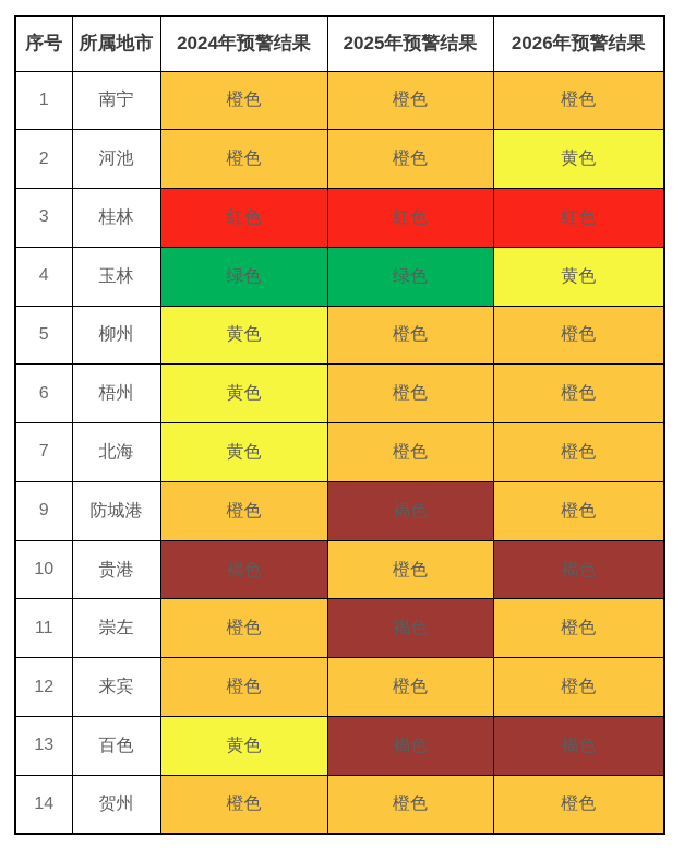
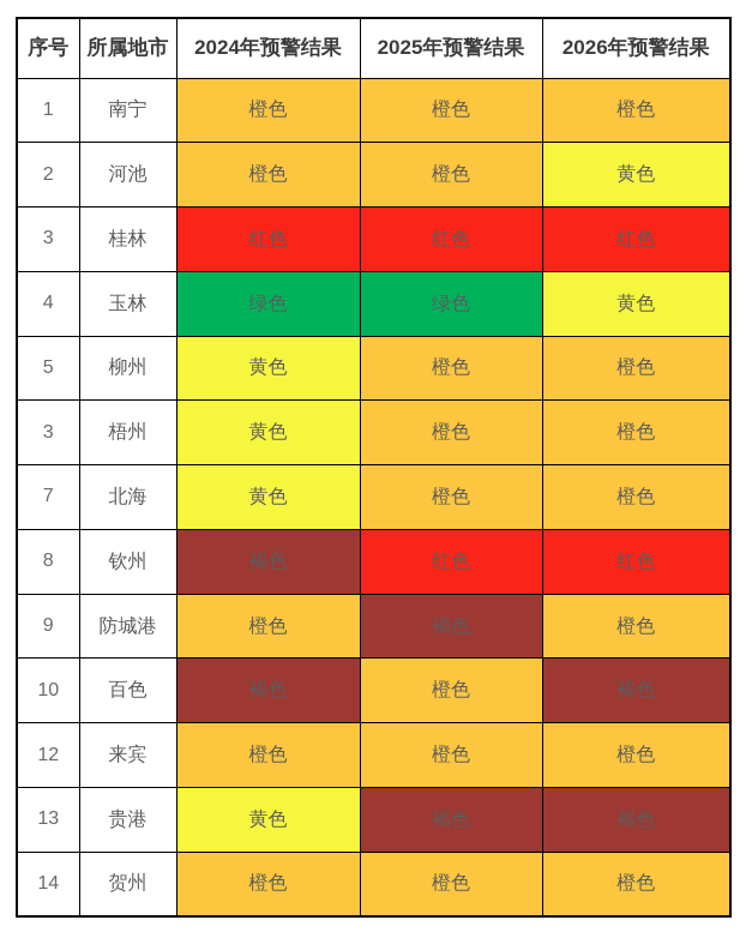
  序号	所属地市	2024年预警结果	2025年预警结果	2026年预警结果
  1	南宁	橙色	橙色	橙色
  2	河池	橙色	橙色	黄色
  3	桂林	红色	红色	红色
  4	玉林	绿色	绿色	黄色
  5	柳州	黄色	橙色	橙色
- 6	梧州	黄色	橙色	橙色
+ 3	梧州	黄色	橙色	橙色
  7	北海	黄色	橙色	橙色
+ 8	钦州	褐色	红色	红色
  9	防城港	橙色	褐色	橙色
- 10	贵港	褐色	橙色	褐色
+ 10	百色	褐色	橙色	褐色
- 11	崇左	橙色	褐色	橙色
  12	来宾	橙色	橙色	橙色
- 13	百色	黄色	褐色	褐色
+ 13	贵港	黄色	褐色	褐色
  14	贺州	橙色	橙色	橙色
